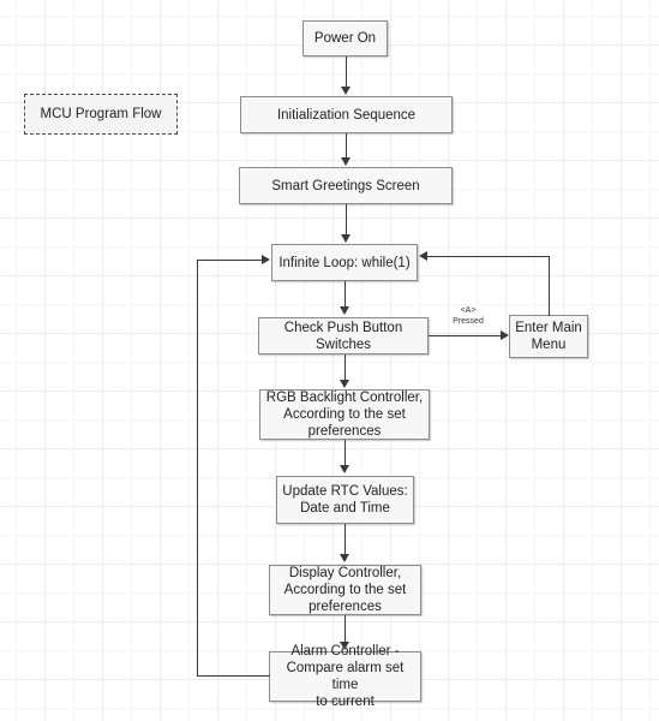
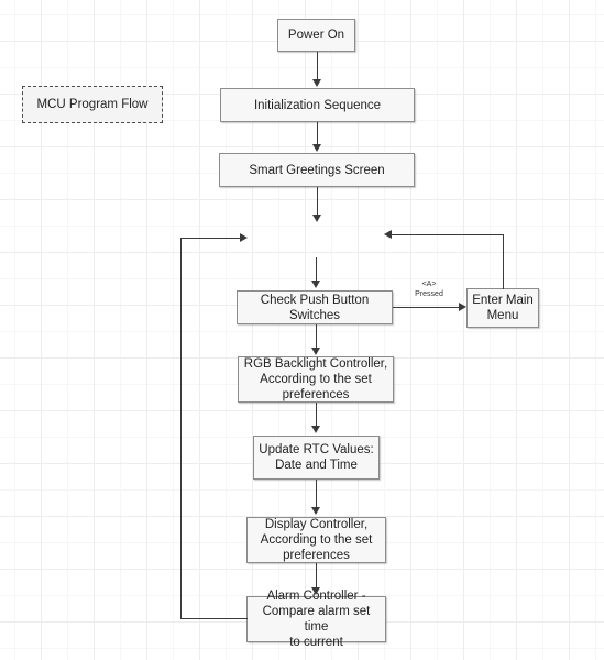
  MCU Program Flow
  Power On
  Initialization Sequence
  Smart Greetings Screen
- Infinite Loop: while(1)
  Check Push Button Switches
  Enter Main
  Menu
  RGB Backlight Controller,
  According to the set
  preferences
  Update RTC Values:
  Date and Time
  Display Controller,
  According to the set
  preferences
  Alarm Controller -
  Compare alarm set time
  to current
